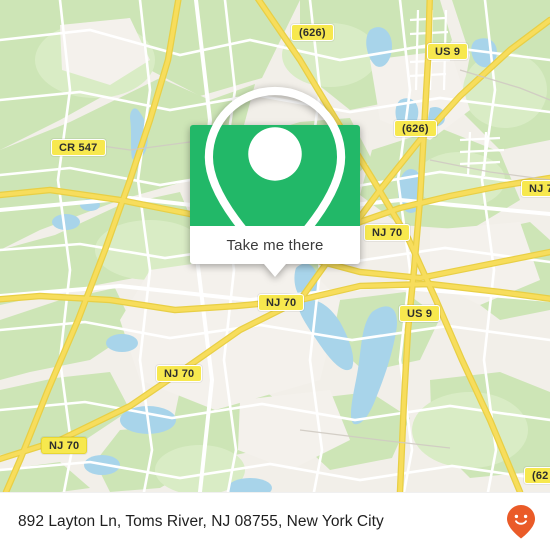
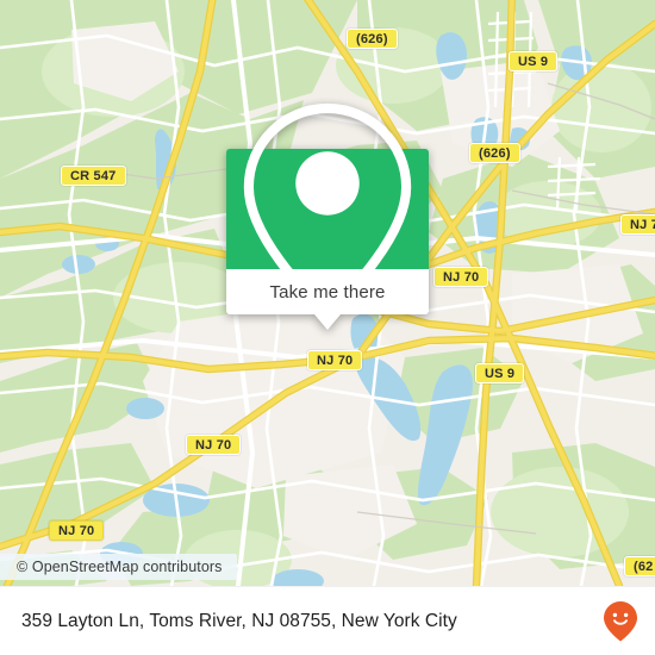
  (626)
  US 9
  (626)
  CR 547
  NJ 70
  NJ 70
  US 9
  NJ 70
  NJ 70
  (62
+ © OpenStreetMap contributors
  Take me there
- 892 Layton Ln, Toms River, NJ 08755, New York City
+ 359 Layton Ln, Toms River, NJ 08755, New York City
